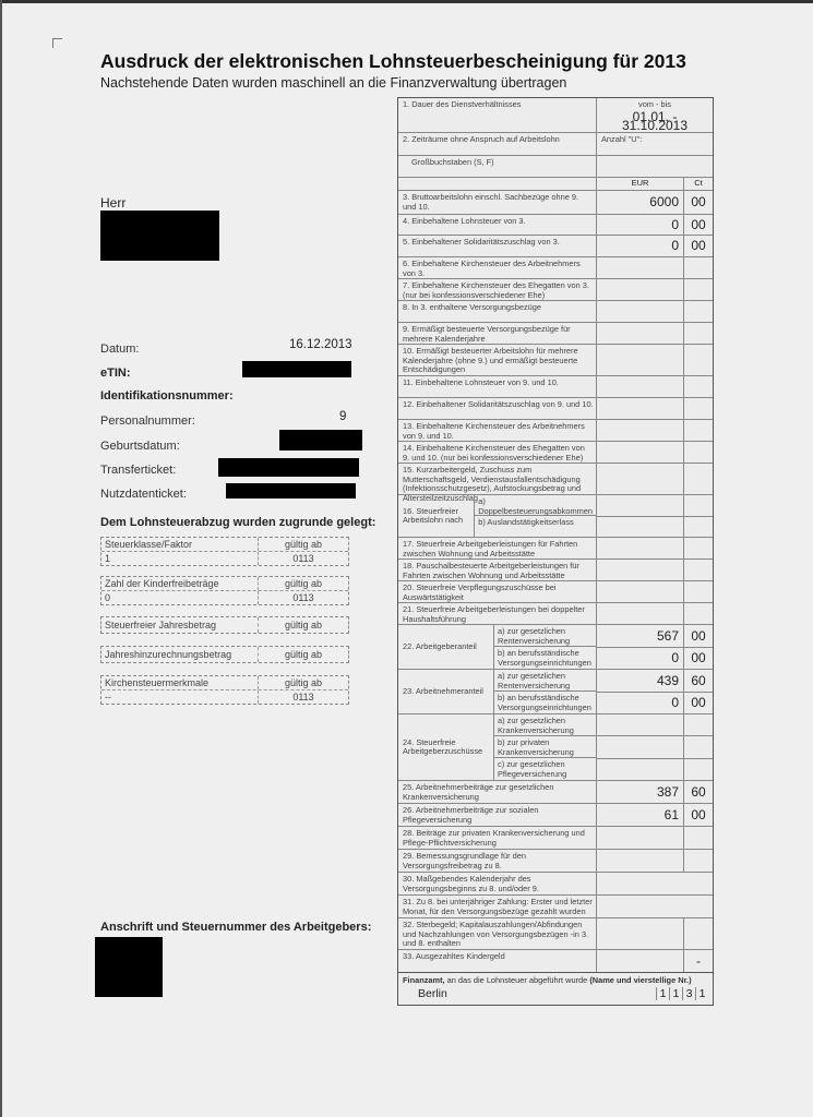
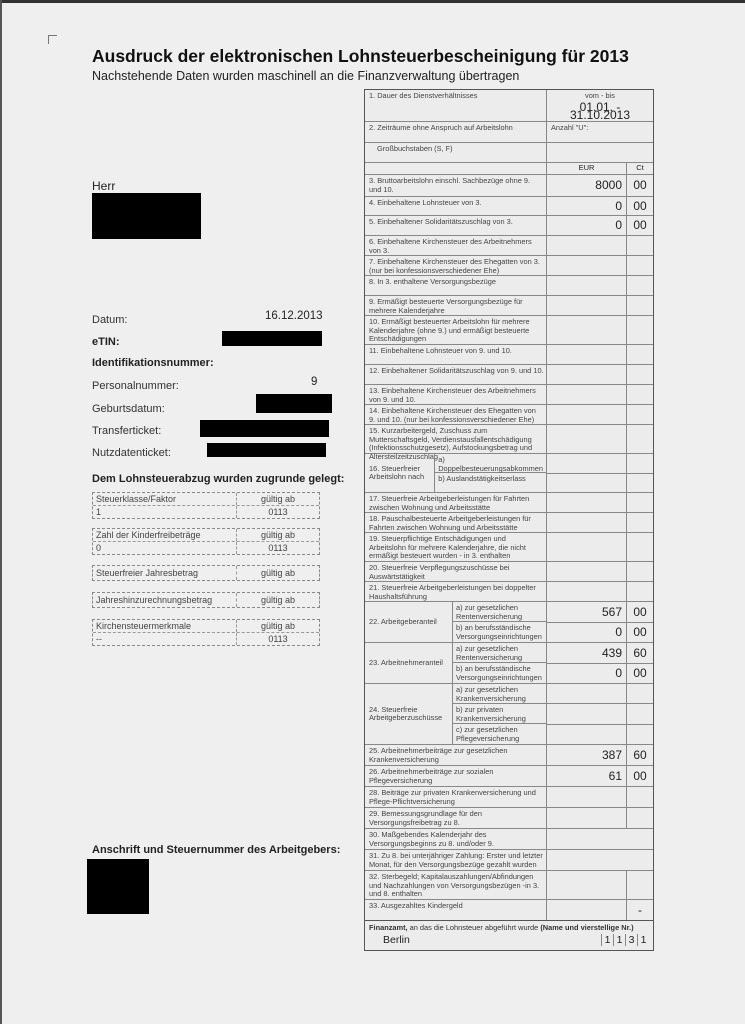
  Ausdruck der elektronischen Lohnsteuerbescheinigung für 2013
  Nachstehende Daten wurden maschinell an die Finanzverwaltung übertragen
  Herr
  Datum:
  16.12.2013
  eTIN:
  Identifikationsnummer:
  Personalnummer:
  9
  Geburtsdatum:
  Transferticket:
  Nutzdatenticket:
  Dem Lohnsteuerabzug wurden zugrunde gelegt:
  Steuerklasse/Faktor
  gültig ab
  1
  0113
  Zahl der Kinderfreibeträge
  gültig ab
  0
  0113
  Steuerfreier Jahresbetrag
  gültig ab
  Jahreshinzurechnungsbetrag
  gültig ab
  Kirchensteuermerkmale
  gültig ab
  --
  0113
  Anschrift und Steuernummer des Arbeitgebers:
  1. Dauer des Dienstverhältnisses
  vom - bis
  01.01. - 31.10.2013
  2. Zeiträume ohne Anspruch auf Arbeitslohn
  Anzahl "U":
  Großbuchstaben (S, F)
  EUR
  Ct
  3. Bruttoarbeitslohn einschl. Sachbezüge ohne 9. und 10.
- 6000
+ 8000
  00
  4. Einbehaltene Lohnsteuer von 3.
  0
  00
  5. Einbehaltener Solidaritätszuschlag von 3.
  0
  00
  6. Einbehaltene Kirchensteuer des Arbeitnehmers von 3.
  7. Einbehaltene Kirchensteuer des Ehegatten von 3. (nur bei konfessionsverschiedener Ehe)
  8. In 3. enthaltene Versorgungsbezüge
  9. Ermäßigt besteuerte Versorgungsbezüge für mehrere Kalenderjahre
  10. Ermäßigt besteuerter Arbeitslohn für mehrere Kalenderjahre (ohne 9.) und ermäßigt besteuerte Entschädigungen
  11. Einbehaltene Lohnsteuer von 9. und 10.
  12. Einbehaltener Solidaritätszuschlag von 9. und 10.
  13. Einbehaltene Kirchensteuer des Arbeitnehmers von 9. und 10.
  14. Einbehaltene Kirchensteuer des Ehegatten von 9. und 10. (nur bei konfessionsverschiedener Ehe)
  15. Kurzarbeitergeld, Zuschuss zum Mutterschaftsgeld, Verdienstausfallentschädigung (Infektionsschutzgesetz), Aufstockungsbetrag und Altersteilzeitzuschlag
  16. Steuerfreier Arbeitslohn nach
  a) Doppelbesteuerungsabkommen
  b) Auslandstätigkeitserlass
  17. Steuerfreie Arbeitgeberleistungen für Fahrten zwischen Wohnung und Arbeitsstätte
  18. Pauschalbesteuerte Arbeitgeberleistungen für Fahrten zwischen Wohnung und Arbeitsstätte
+ 19. Steuerpflichtige Entschädigungen und Arbeitslohn für mehrere Kalenderjahre, die nicht ermäßigt besteuert wurden - in 3. enthalten
  20. Steuerfreie Verpflegungszuschüsse bei Auswärtstätigkeit
  21. Steuerfreie Arbeitgeberleistungen bei doppelter Haushaltsführung
  22. Arbeitgeberanteil
  a) zur gesetzlichen Rentenversicherung
  b) an berufsständische Versorgungseinrichtungen
  567
  00
  0
  00
  23. Arbeitnehmeranteil
  a) zur gesetzlichen Rentenversicherung
  b) an berufsständische Versorgungseinrichtungen
  439
  60
  0
  00
  24. Steuerfreie Arbeitgeberzuschüsse
  a) zur gesetzlichen Krankenversicherung
  b) zur privaten Krankenversicherung
  c) zur gesetzlichen Pflegeversicherung
  25. Arbeitnehmerbeiträge zur gesetzlichen Krankenversicherung
  387
  60
  26. Arbeitnehmerbeiträge zur sozialen Pflegeversicherung
  61
  00
  28. Beiträge zur privaten Krankenversicherung und Pflege-Pflichtversicherung
  29. Bemessungsgrundlage für den Versorgungsfreibetrag zu 8.
  30. Maßgebendes Kalenderjahr des Versorgungsbeginns zu 8. und/oder 9.
  31. Zu 8. bei unterjähriger Zahlung: Erster und letzter Monat, für den Versorgungsbezüge gezahlt wurden
  32. Sterbegeld; Kapitalauszahlungen/Abfindungen und Nachzahlungen von Versorgungsbezügen -in 3. und 8. enthalten
  33. Ausgezahltes Kindergeld
  -
  Finanzamt, an das die Lohnsteuer abgeführt wurde (Name und vierstellige Nr.)
  Berlin
  1
  1
  3
  1
